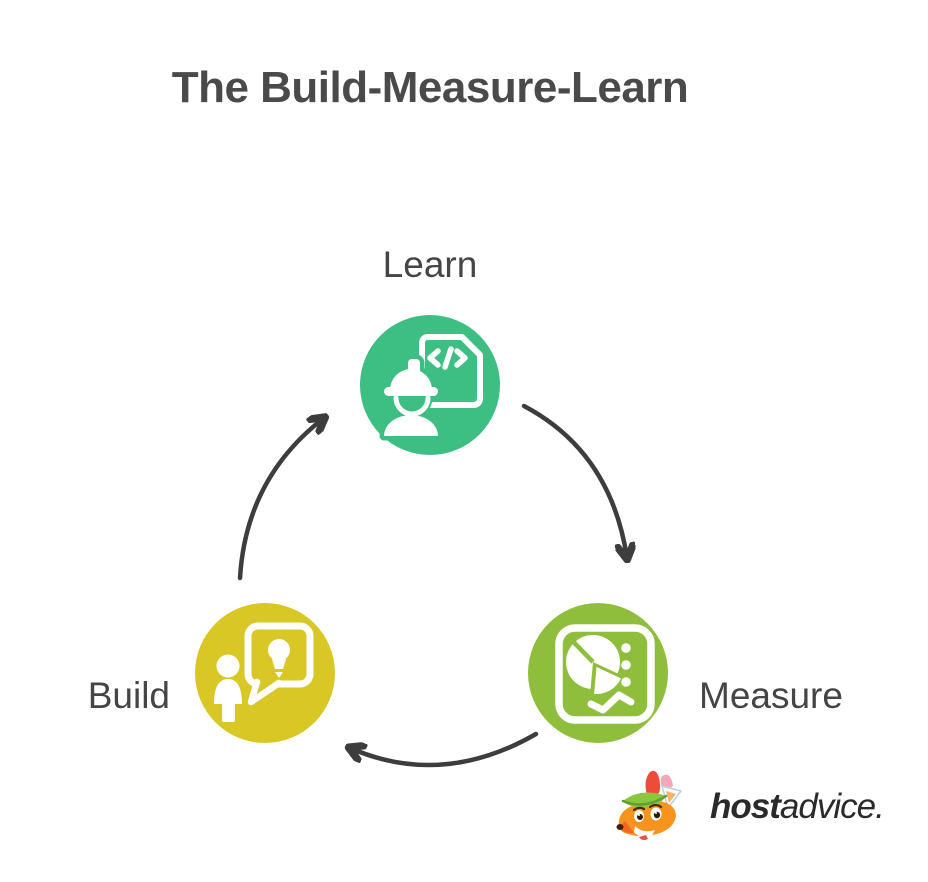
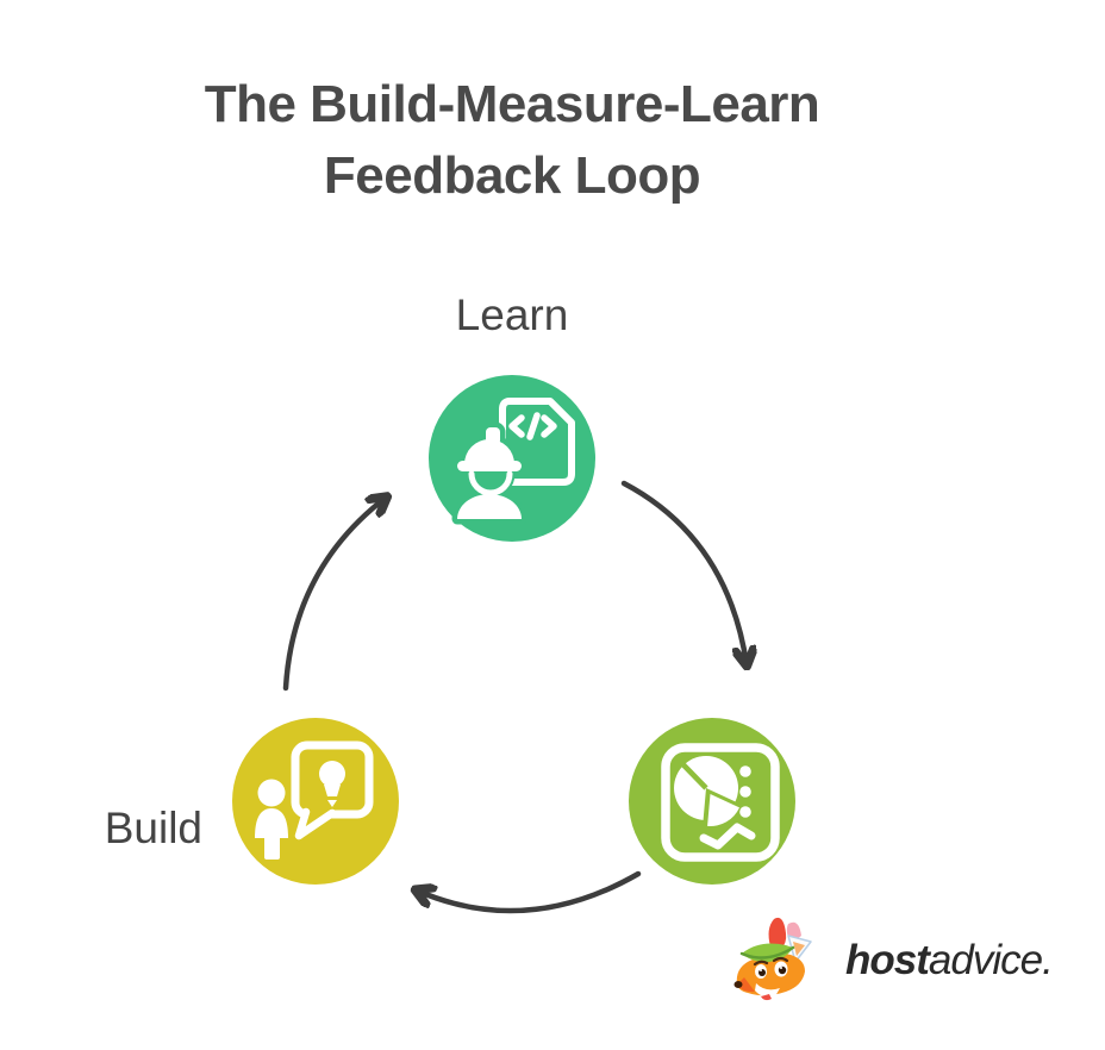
  The Build-Measure-Learn
+ Feedback Loop
  Learn
- Measure
  Build
  hostadvice.
